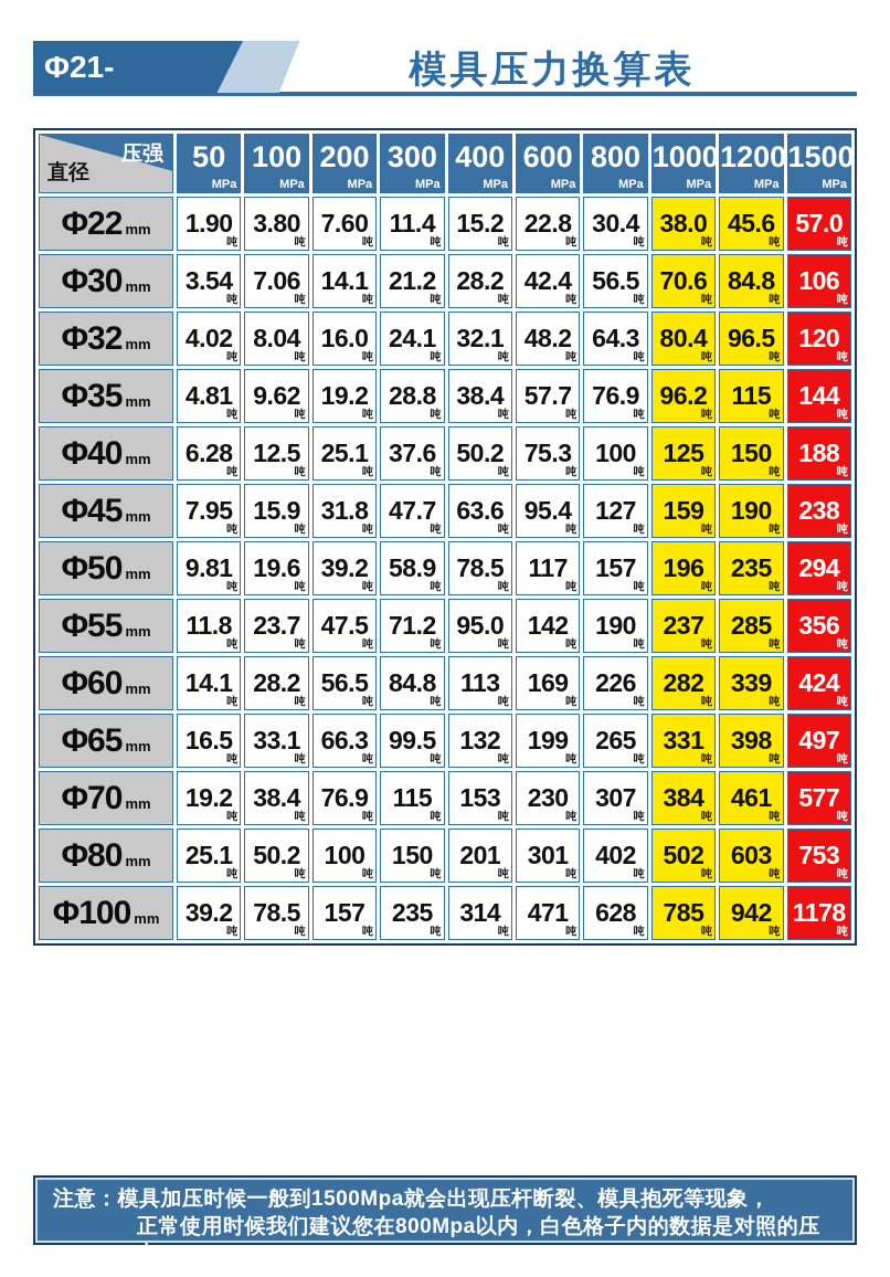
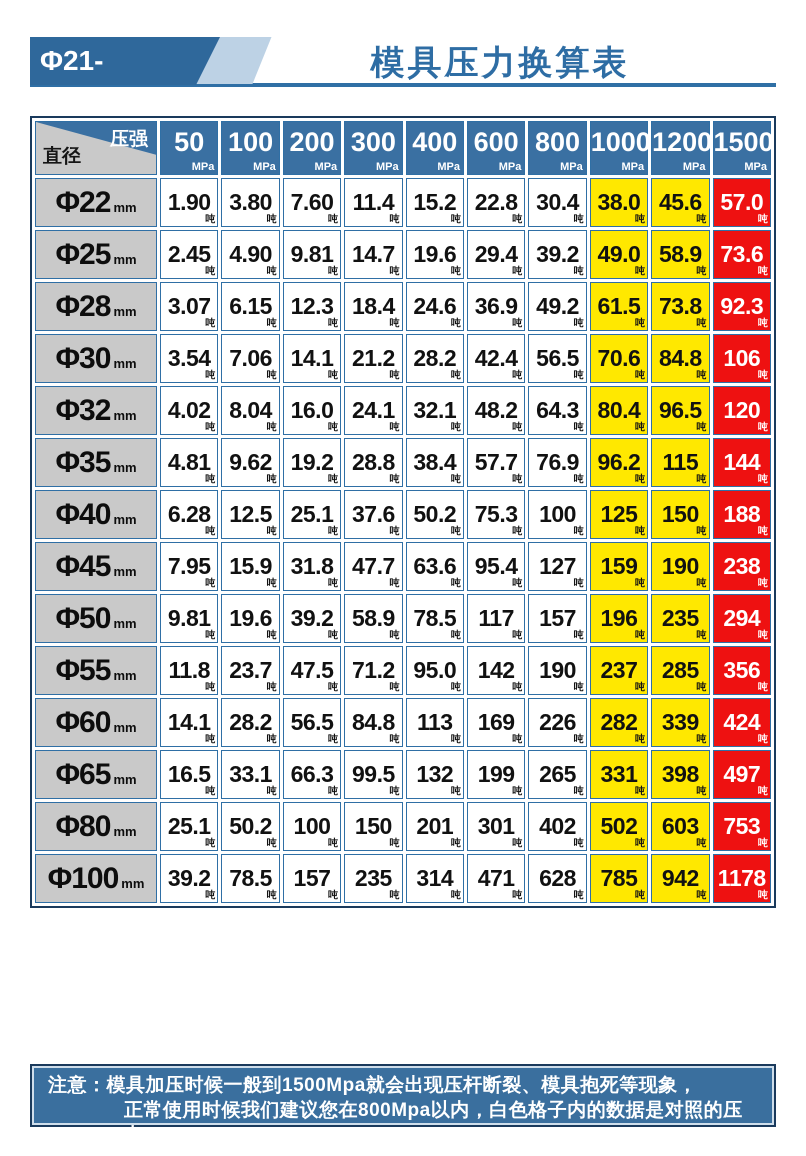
  模具压力换算表
  压强 直径	50MPa	100MPa	200MPa	300MPa	400MPa	600MPa	800MPa	1000MPa	1200MPa	1500MPa
  Φ22 mm	1.90吨	3.80吨	7.60吨	11.4吨	15.2吨	22.8吨	30.4吨	38.0吨	45.6吨	57.0吨
+ Φ25 mm	2.45吨	4.90吨	9.81吨	14.7吨	19.6吨	29.4吨	39.2吨	49.0吨	58.9吨	73.6吨
+ Φ28 mm	3.07吨	6.15吨	12.3吨	18.4吨	24.6吨	36.9吨	49.2吨	61.5吨	73.8吨	92.3吨
  Φ30 mm	3.54吨	7.06吨	14.1吨	21.2吨	28.2吨	42.4吨	56.5吨	70.6吨	84.8吨	106吨
  Φ32 mm	4.02吨	8.04吨	16.0吨	24.1吨	32.1吨	48.2吨	64.3吨	80.4吨	96.5吨	120吨
  Φ35 mm	4.81吨	9.62吨	19.2吨	28.8吨	38.4吨	57.7吨	76.9吨	96.2吨	115吨	144吨
  Φ40 mm	6.28吨	12.5吨	25.1吨	37.6吨	50.2吨	75.3吨	100吨	125吨	150吨	188吨
  Φ45 mm	7.95吨	15.9吨	31.8吨	47.7吨	63.6吨	95.4吨	127吨	159吨	190吨	238吨
  Φ50 mm	9.81吨	19.6吨	39.2吨	58.9吨	78.5吨	117吨	157吨	196吨	235吨	294吨
  Φ55 mm	11.8吨	23.7吨	47.5吨	71.2吨	95.0吨	142吨	190吨	237吨	285吨	356吨
  Φ60 mm	14.1吨	28.2吨	56.5吨	84.8吨	113吨	169吨	226吨	282吨	339吨	424吨
  Φ65 mm	16.5吨	33.1吨	66.3吨	99.5吨	132吨	199吨	265吨	331吨	398吨	497吨
- Φ70 mm	19.2吨	38.4吨	76.9吨	115吨	153吨	230吨	307吨	384吨	461吨	577吨
  Φ80 mm	25.1吨	50.2吨	100吨	150吨	201吨	301吨	402吨	502吨	603吨	753吨
  Φ100 mm	39.2吨	78.5吨	157吨	235吨	314吨	471吨	628吨	785吨	942吨	1178吨
  注意：模具加压时候一般到1500Mpa就会出现压杆断裂、模具抱死等现象，
  正常使用时候我们建议您在800Mpa以内，白色格子内的数据是对照的压力。
